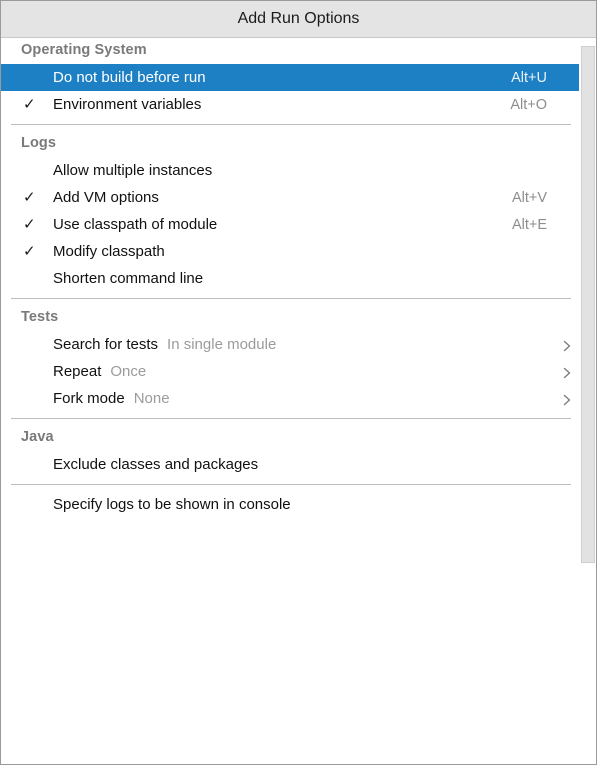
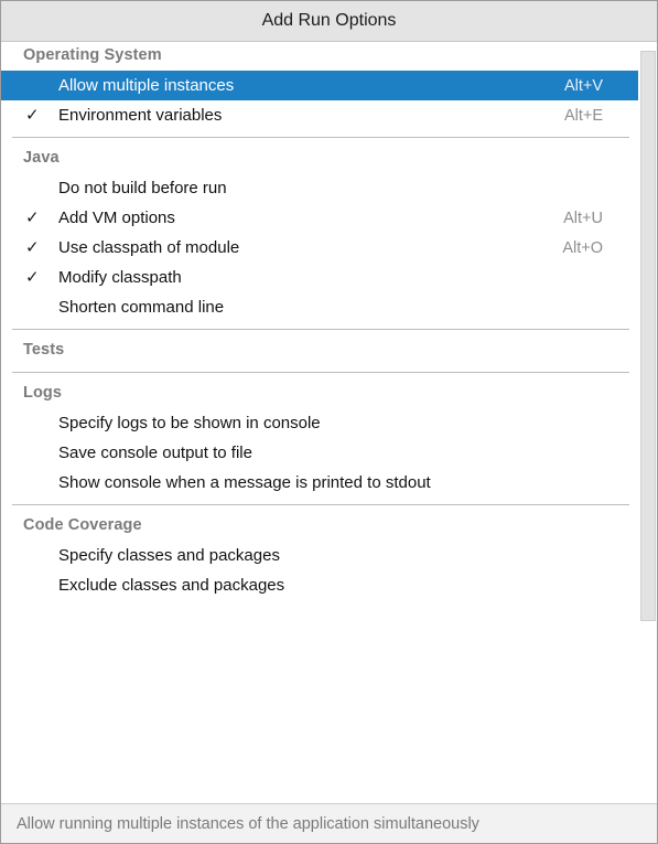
  Add Run Options
  Operating System
- Do not build before run
+ Allow multiple instances
- Alt+U
+ Alt+V
  ✓
  Environment variables
- Alt+O
+ Alt+E
- Logs
+ Java
- Allow multiple instances
+ Do not build before run
  ✓
  Add VM options
- Alt+V
+ Alt+U
  ✓
  Use classpath of module
- Alt+E
+ Alt+O
  ✓
  Modify classpath
  Shorten command line
  Tests
- Search for tests
- In single module
- Repeat
- Once
- Fork mode
- None
- Java
+ Logs
- Exclude classes and packages
+ Specify logs to be shown in console
+ Save console output to file
+ Show console when a message is printed to stdout
+ Code Coverage
+ Specify classes and packages
- Specify logs to be shown in console
+ Exclude classes and packages
+ Allow running multiple instances of the application simultaneously
